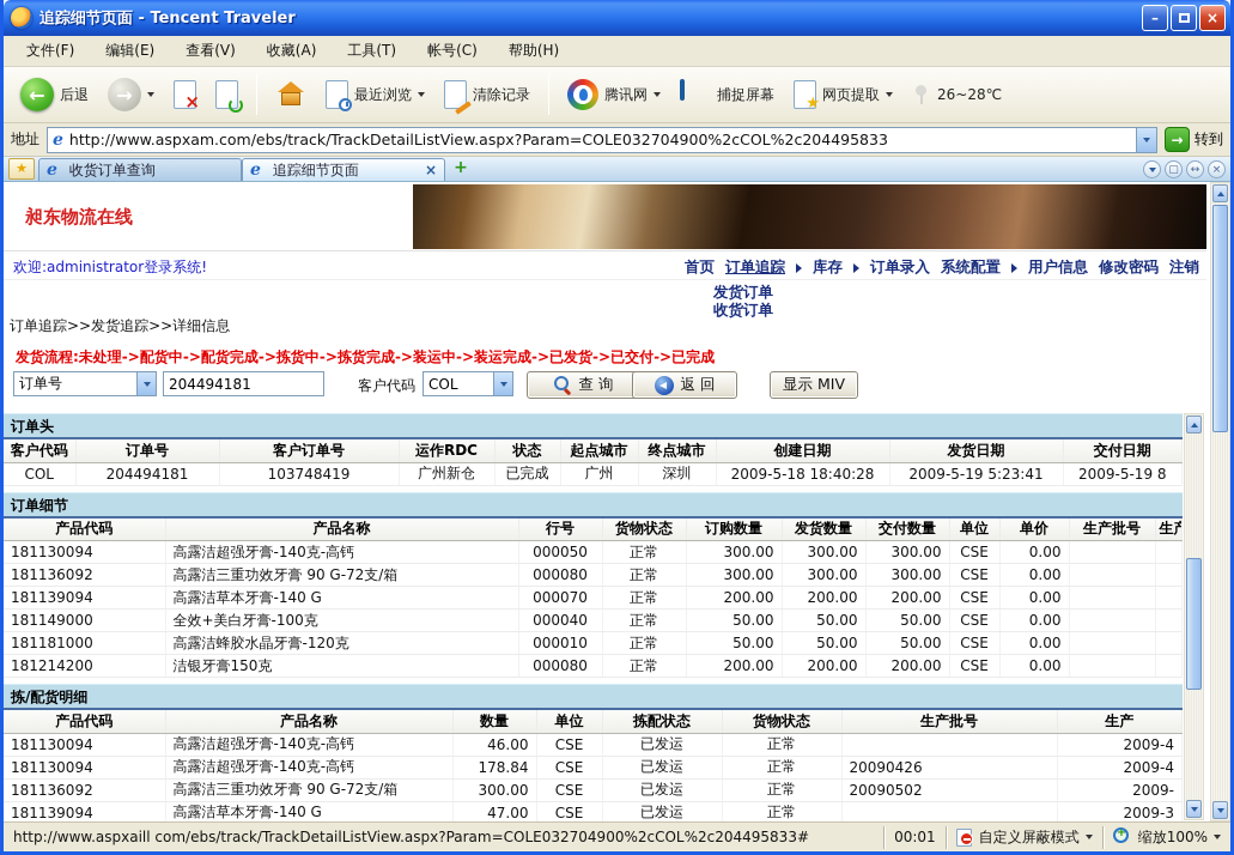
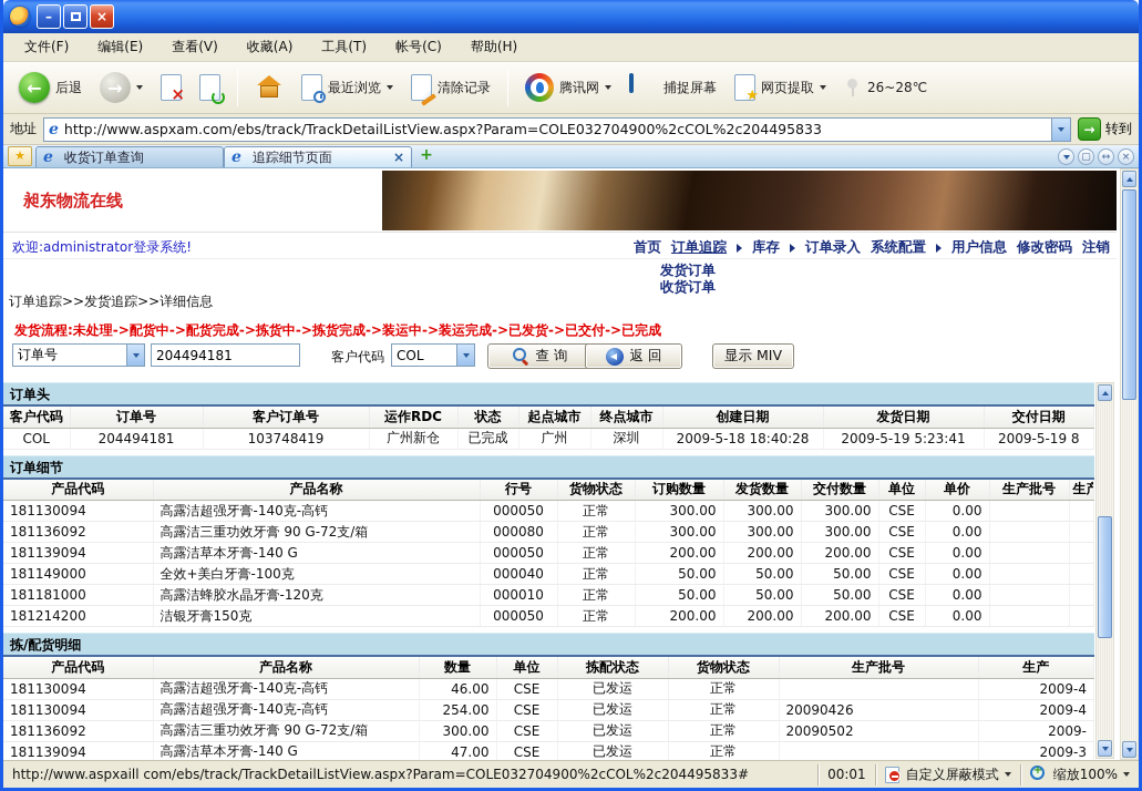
- 追踪细节页面 - Tencent Traveler
  –
  ×
  文件(F)
  编辑(E)
  查看(V)
  收藏(A)
  工具(T)
  帐号(C)
  帮助(H)
  ←
  后退
  →
  ×
  最近浏览
  清除记录
  腾讯网
  捕捉屏幕
  ★
  网页提取
  26~28℃
  地址
  e
  http://www.aspxam.com/ebs/track/TrackDetailListView.aspx?Param=COLE032704900%2cCOL%2c204495833
  →
  转到
  ★
  e
  收货订单查询
  e
  追踪细节页面
  ×
  +
  ▢
  ↔
  ×
  昶东物流在线
  欢迎:administrator登录系统!
  首页
  订单追踪
  库存
  订单录入
  系统配置
  用户信息
  修改密码
  注销
  发货订单
  收货订单
  订单追踪>>发货追踪>>详细信息
  发货流程:未处理->配货中->配货完成->拣货中->拣货完成->装运中->装运完成->已发货->已交付->已完成
  订单号
  204494181
  客户代码
  COL
  查 询
  返 回
  显示 MIV
  订单头
  客户代码	订单号	客户订单号	运作RDC	状态	起点城市	终点城市	创建日期	发货日期	交付日期
  COL	204494181	103748419	广州新仓	已完成	广州	深圳	2009-5-18 18:40:28	2009-5-19 5:23:41	2009-5-19 8
  订单细节
  产品代码	产品名称	行号	货物状态	订购数量	发货数量	交付数量	单位	单价	生产批号	生产
  181130094	高露洁超强牙膏-140克-高钙	000050	正常	300.00	300.00	300.00	CSE	0.00
  181136092	高露洁三重功效牙膏 90 G-72支/箱	000080	正常	300.00	300.00	300.00	CSE	0.00
- 181139094	高露洁草本牙膏-140 G	000070	正常	200.00	200.00	200.00	CSE	0.00
+ 181139094	高露洁草本牙膏-140 G	000050	正常	200.00	200.00	200.00	CSE	0.00
  181149000	全效+美白牙膏-100克	000040	正常	50.00	50.00	50.00	CSE	0.00
  181181000	高露洁蜂胶水晶牙膏-120克	000010	正常	50.00	50.00	50.00	CSE	0.00
- 181214200	洁银牙膏150克	000080	正常	200.00	200.00	200.00	CSE	0.00
+ 181214200	洁银牙膏150克	000050	正常	200.00	200.00	200.00	CSE	0.00
  拣/配货明细
  产品代码	产品名称	数量	单位	拣配状态	货物状态	生产批号	生产
  181130094	高露洁超强牙膏-140克-高钙	46.00	CSE	已发运	正常		2009-4
- 181130094	高露洁超强牙膏-140克-高钙	178.84	CSE	已发运	正常	20090426	2009-4
+ 181130094	高露洁超强牙膏-140克-高钙	254.00	CSE	已发运	正常	20090426	2009-4
  181136092	高露洁三重功效牙膏 90 G-72支/箱	300.00	CSE	已发运	正常	20090502	2009-
  181139094	高露洁草本牙膏-140 G	47.00	CSE	已发运	正常		2009-3
  http://www.aspxaill com/ebs/track/TrackDetailListView.aspx?Param=COLE032704900%2cCOL%2c204495833#
  00:01
  自定义屏蔽模式
  缩放100%
